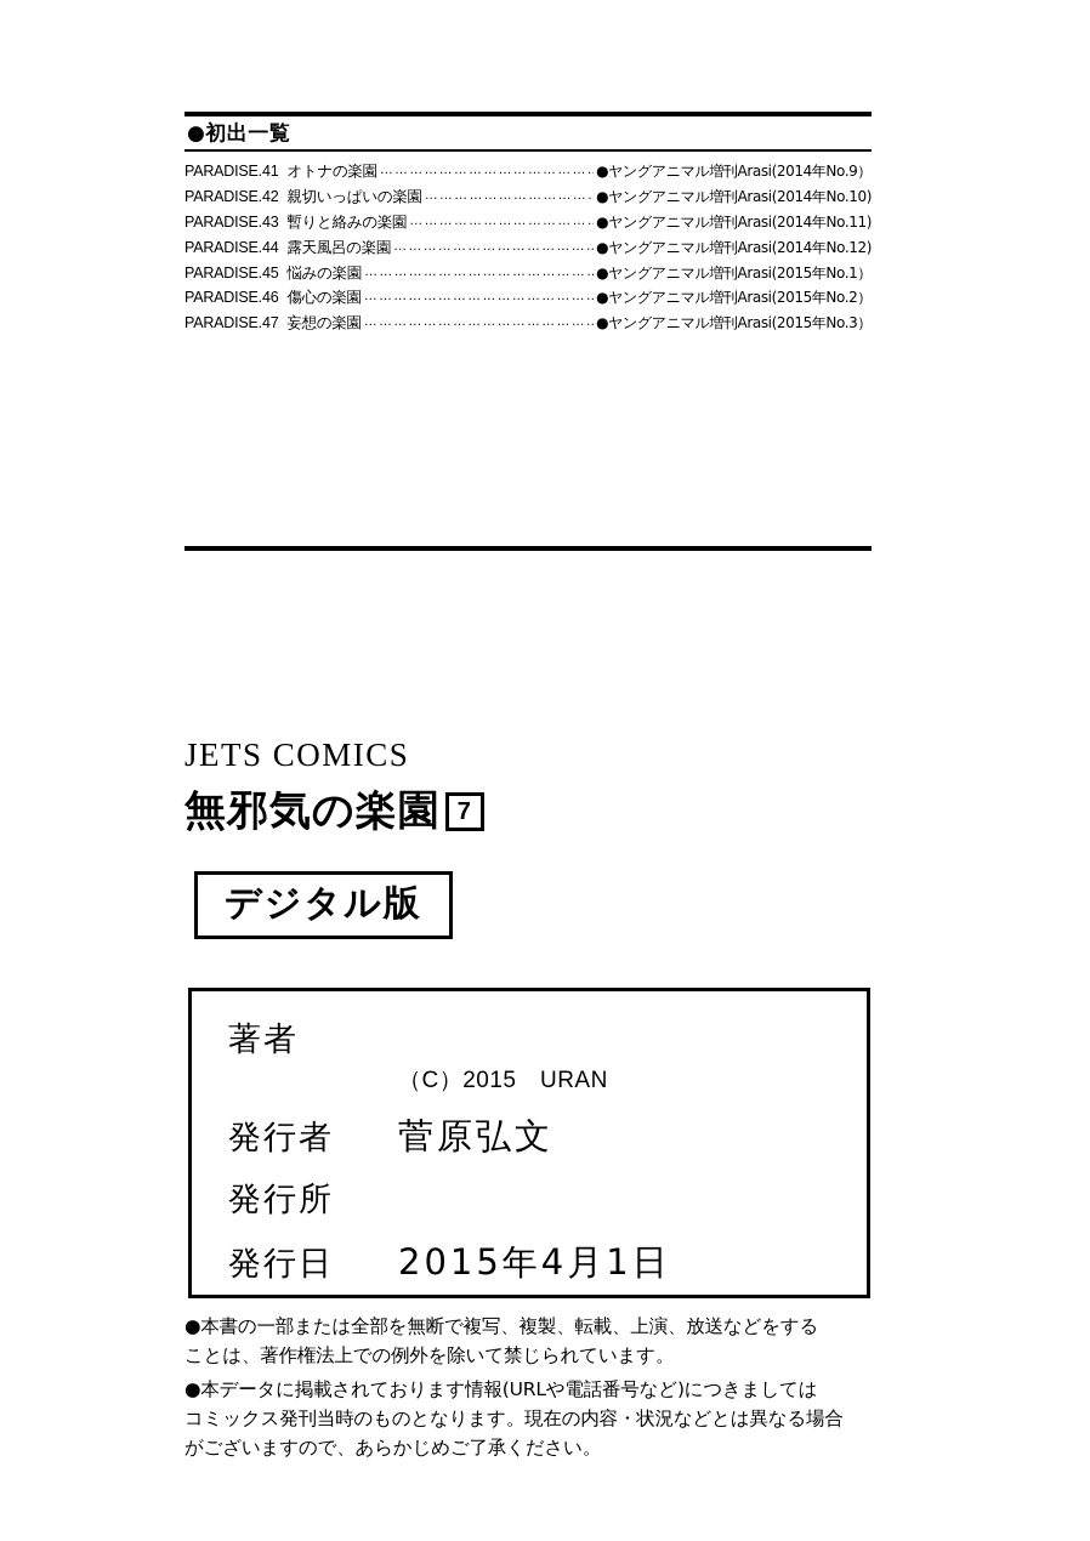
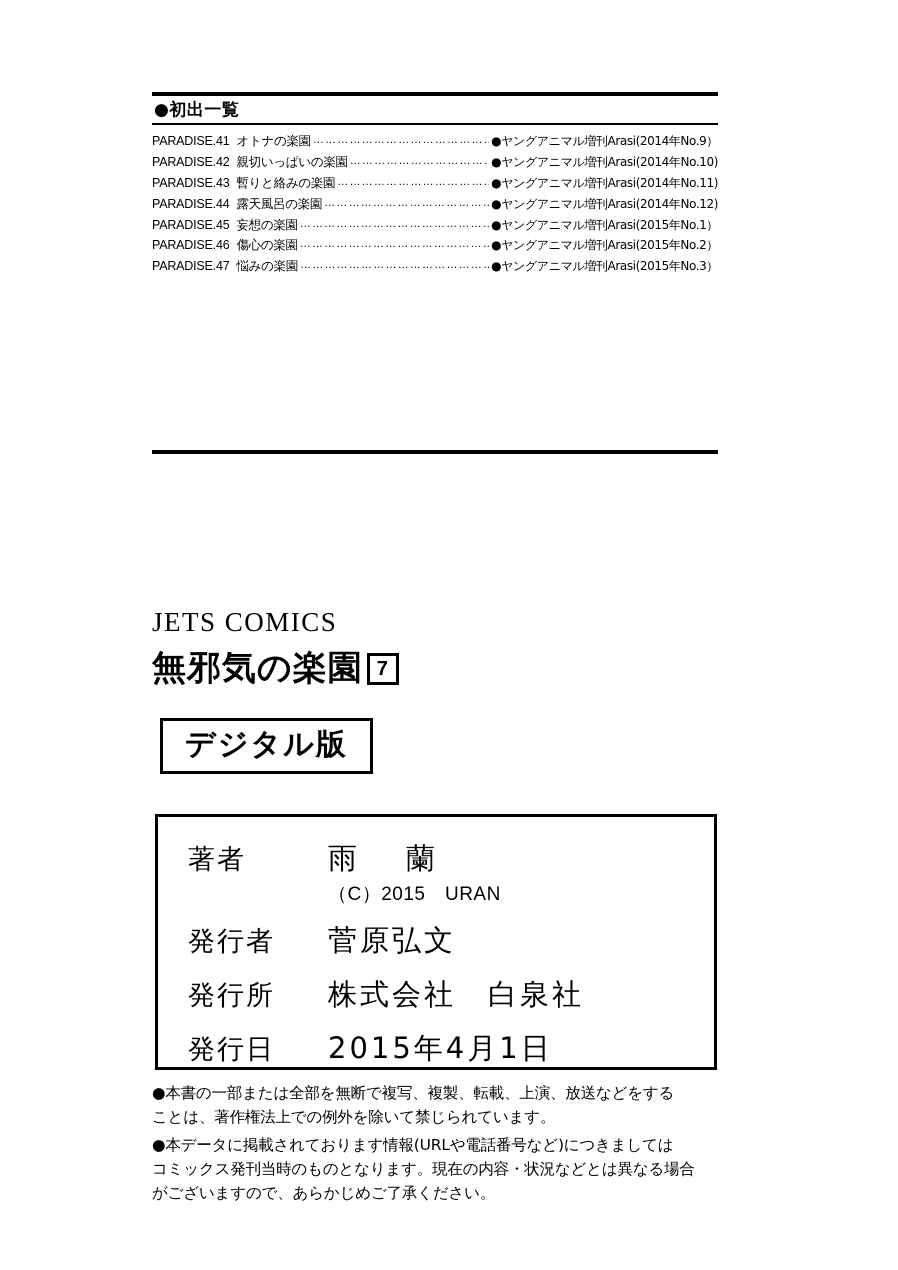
  ●初出一覧
  PARADISE.41
  オトナの楽園
  ●ヤングアニマル増刊Arasi(2014年No.9）
  PARADISE.42
  親切いっぱいの楽園
  ●ヤングアニマル増刊Arasi(2014年No.10)
  PARADISE.43
  暫りと絡みの楽園
  ●ヤングアニマル増刊Arasi(2014年No.11)
  PARADISE.44
  露天風呂の楽園
  ●ヤングアニマル増刊Arasi(2014年No.12)
  PARADISE.45
- 悩みの楽園
+ 妄想の楽園
  ●ヤングアニマル増刊Arasi(2015年No.1）
  PARADISE.46
  傷心の楽園
  ●ヤングアニマル増刊Arasi(2015年No.2）
  PARADISE.47
- 妄想の楽園
+ 悩みの楽園
  ●ヤングアニマル増刊Arasi(2015年No.3）
  JETS COMICS
  無邪気の楽園
  7
  デジタル版
  著者
+ 雨 蘭
  （C）2015 URAN
  発行者
  菅原弘文
  発行所
+ 株式会社 白泉社
  発行日
  2015年4月1日
  ●本書の一部または全部を無断で複写、複製、転載、上演、放送などをする
  ことは、著作権法上での例外を除いて禁じられています。
  ●本データに掲載されております情報(URLや電話番号など)につきましては
  コミックス発刊当時のものとなります。現在の内容・状況などとは異なる場合
  がございますので、あらかじめご了承ください。
